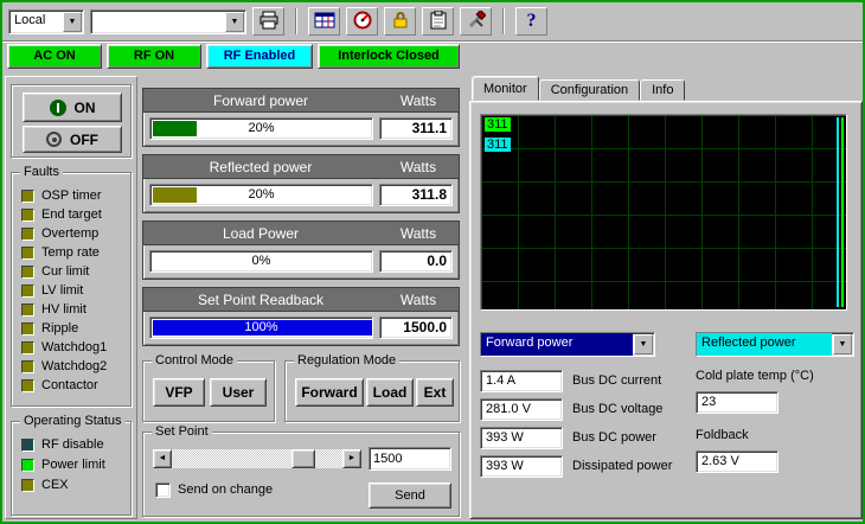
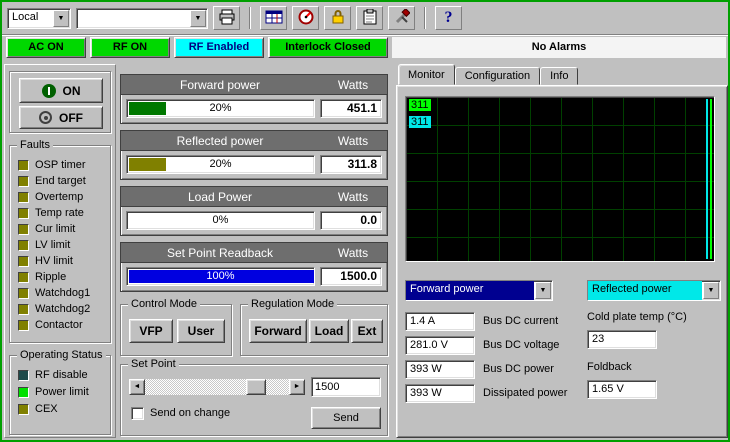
  Local
  ?
  AC ON
  RF ON
  RF Enabled
  Interlock Closed
+ No Alarms
  ON
  OFF
  Faults
  OSP timer
  End target
  Overtemp
  Temp rate
  Cur limit
  LV limit
  HV limit
  Ripple
  Watchdog1
  Watchdog2
  Contactor
  Operating Status
  RF disable
  Power limit
  CEX
  Forward power
  Watts
  20%
- 311.1
+ 451.1
  Reflected power
  Watts
  20%
  311.8
  Load Power
  Watts
  0%
  0.0
  Set Point Readback
  Watts
  100%
  1500.0
  Control Mode
  VFP
  User
  Regulation Mode
  Forward
  Load
  Ext
  Set Point
  1500
  Send on change
  Send
  Monitor
  Configuration
  Info
  311
  311
  Forward power
  Reflected power
  1.4 A
  Bus DC current
  281.0 V
  Bus DC voltage
  393 W
  Bus DC power
  393 W
  Dissipated power
  Cold plate temp (°C)
  23
  Foldback
- 2.63 V
+ 1.65 V
